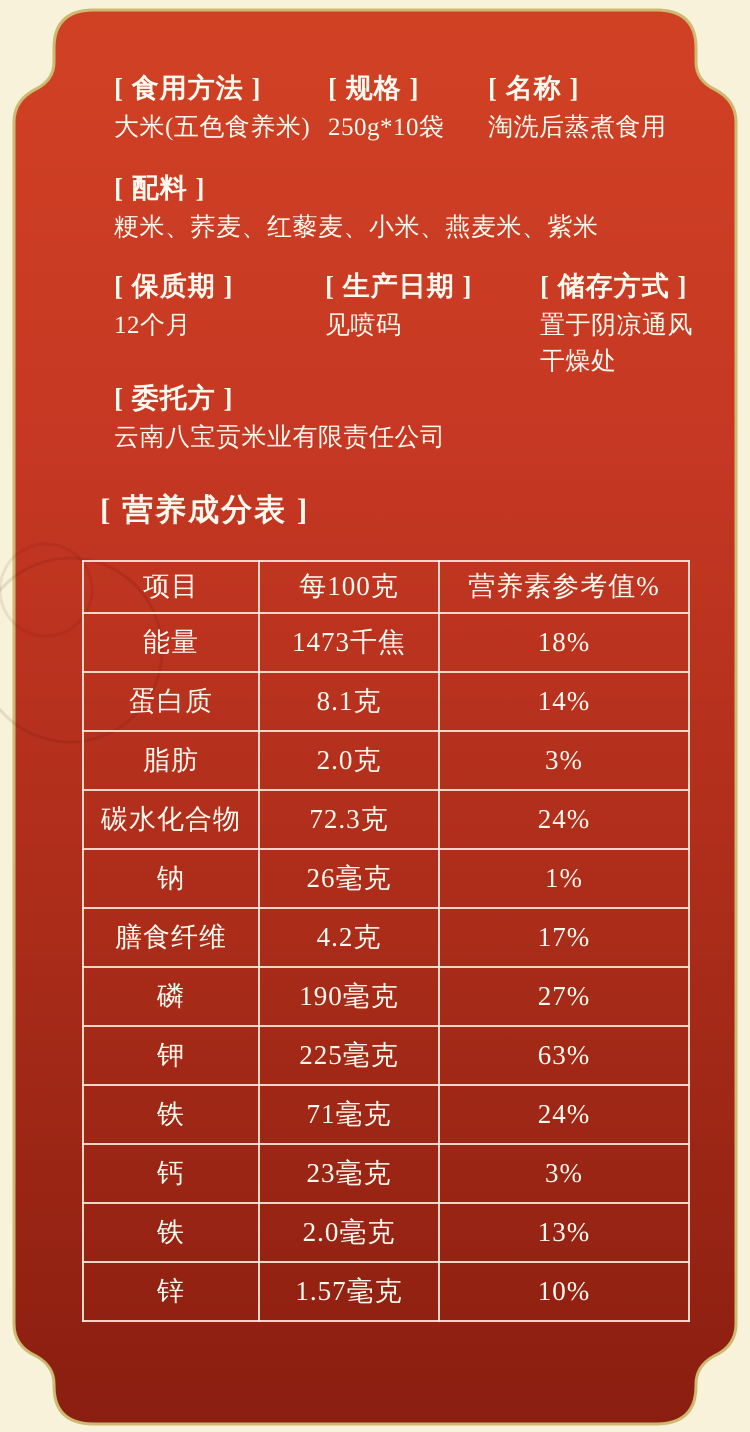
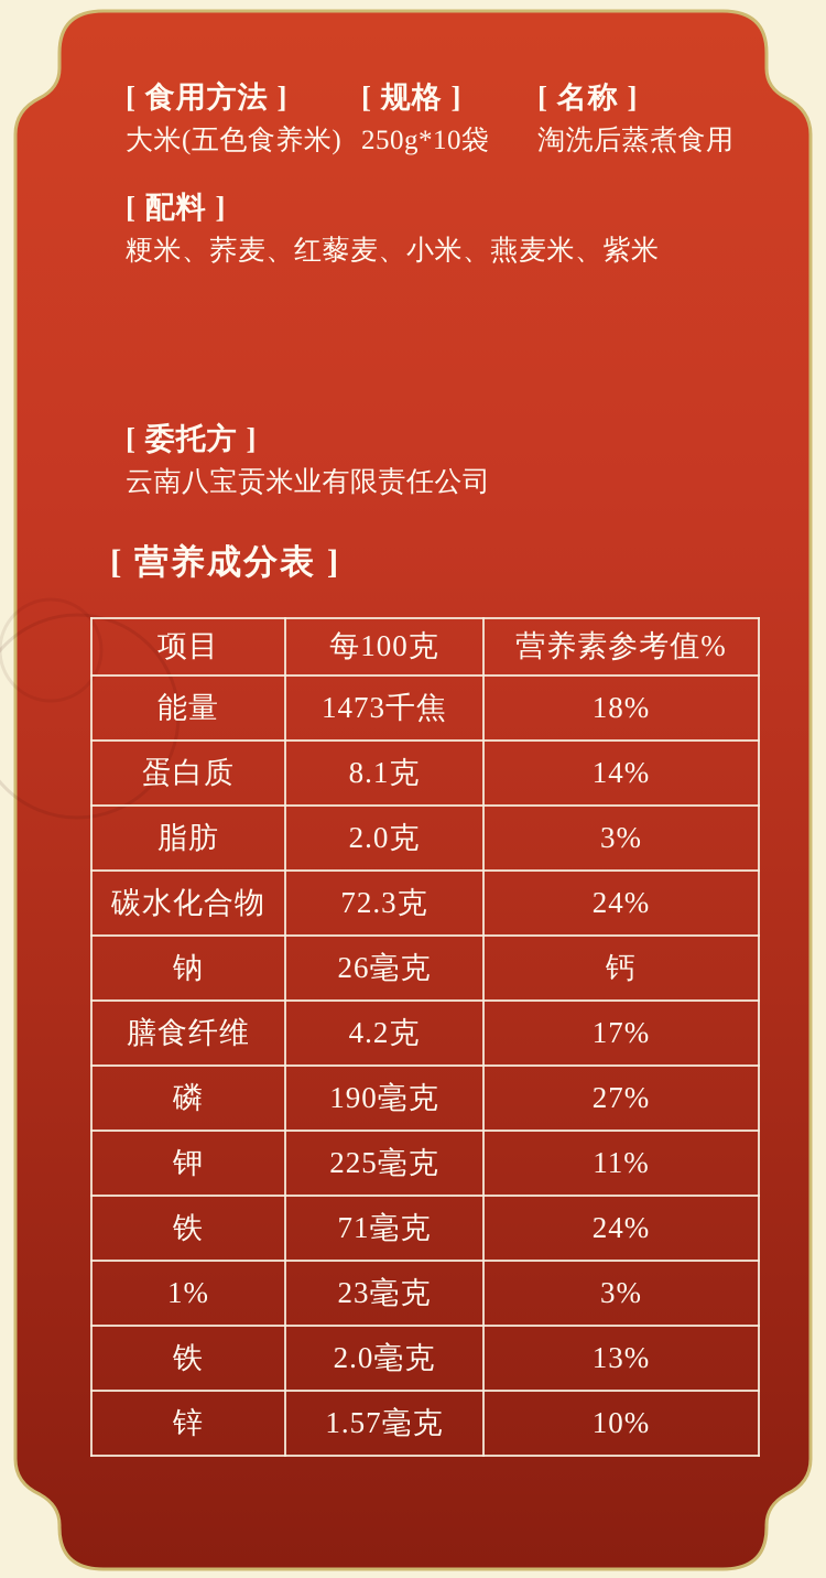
  [ 食用方法 ]
  大米(五色食养米)
  [ 规格 ]
  250g*10袋
  [ 名称 ]
  淘洗后蒸煮食用
  [ 配料 ]
  粳米、荞麦、红藜麦、小米、燕麦米、紫米
- [ 保质期 ]
- 12个月
- [ 生产日期 ]
- 见喷码
- [ 储存方式 ]
- 置于阴凉通风干燥处
  [ 委托方 ]
  云南八宝贡米业有限责任公司
  [ 营养成分表 ]
  项目	每100克	营养素参考值%
  能量	1473千焦	18%
  蛋白质	8.1克	14%
  脂肪	2.0克	3%
  碳水化合物	72.3克	24%
- 钠	26毫克	1%
+ 钠	26毫克	钙
  膳食纤维	4.2克	17%
  磷	190毫克	27%
- 钾	225毫克	63%
+ 钾	225毫克	11%
  铁	71毫克	24%
- 钙	23毫克	3%
+ 1%	23毫克	3%
  铁	2.0毫克	13%
  锌	1.57毫克	10%
